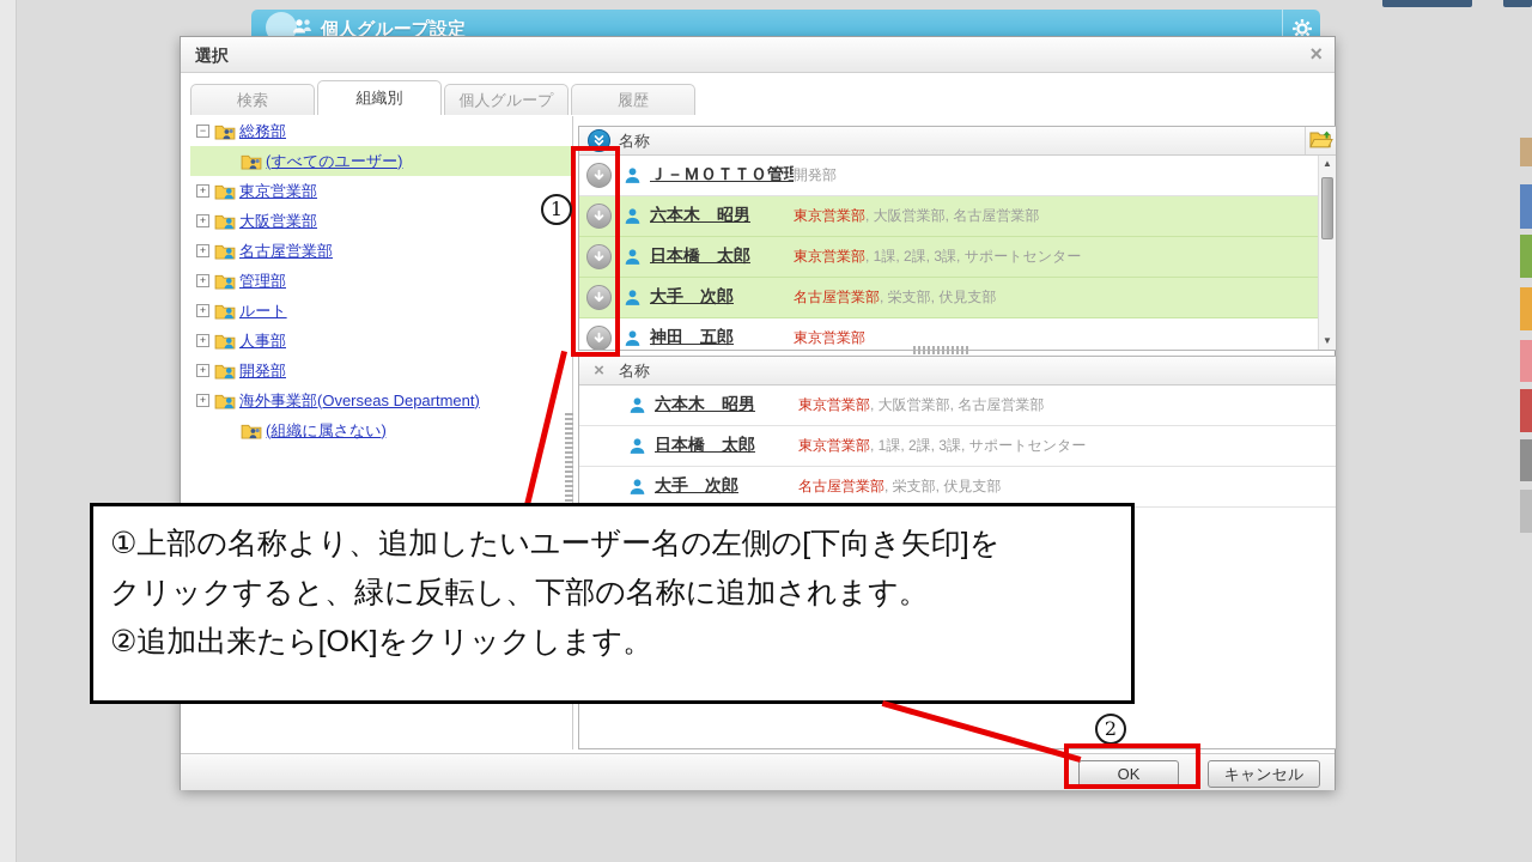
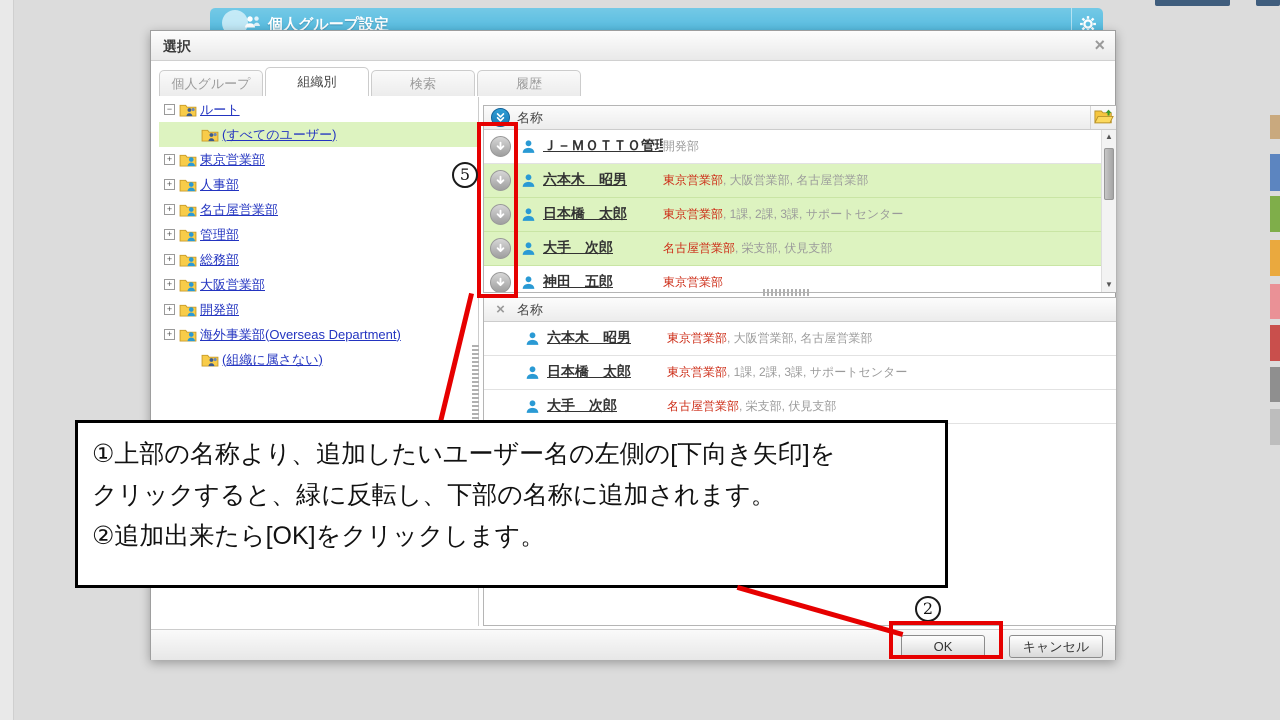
  個人グループ設定
  選択
  ×
- 検索
+ 個人グループ
  組織別
- 個人グループ
+ 検索
  履歴
- 総務部
+ ルート
  (すべてのユーザー)
  東京営業部
- 大阪営業部
+ 人事部
  名古屋営業部
  管理部
- ルート
+ 総務部
- 人事部
+ 大阪営業部
  開発部
  海外事業部(Overseas Department)
  (組織に属さない)
  名称
  Ｊ－ＭＯＴＴＯ管理
  開発部
  六本木 昭男
  東京営業部
  , 大阪営業部, 名古屋営業部
  日本橋 太郎
  東京営業部
  , 1課, 2課, 3課, サポートセンター
  大手 次郎
  名古屋営業部
  , 栄支部, 伏見支部
  神田 五郎
  東京営業部
  ▲
  ▼
  ×
  名称
  六本木 昭男
  東京営業部
  , 大阪営業部, 名古屋営業部
  日本橋 太郎
  東京営業部
  , 1課, 2課, 3課, サポートセンター
  大手 次郎
  名古屋営業部
  , 栄支部, 伏見支部
  OK
  キャンセル
- 1
+ 5
  ①上部の名称より、追加したいユーザー名の左側の[下向き矢印]を
  クリックすると、緑に反転し、下部の名称に追加されます。
  ②追加出来たら[OK]をクリックします。
  2
